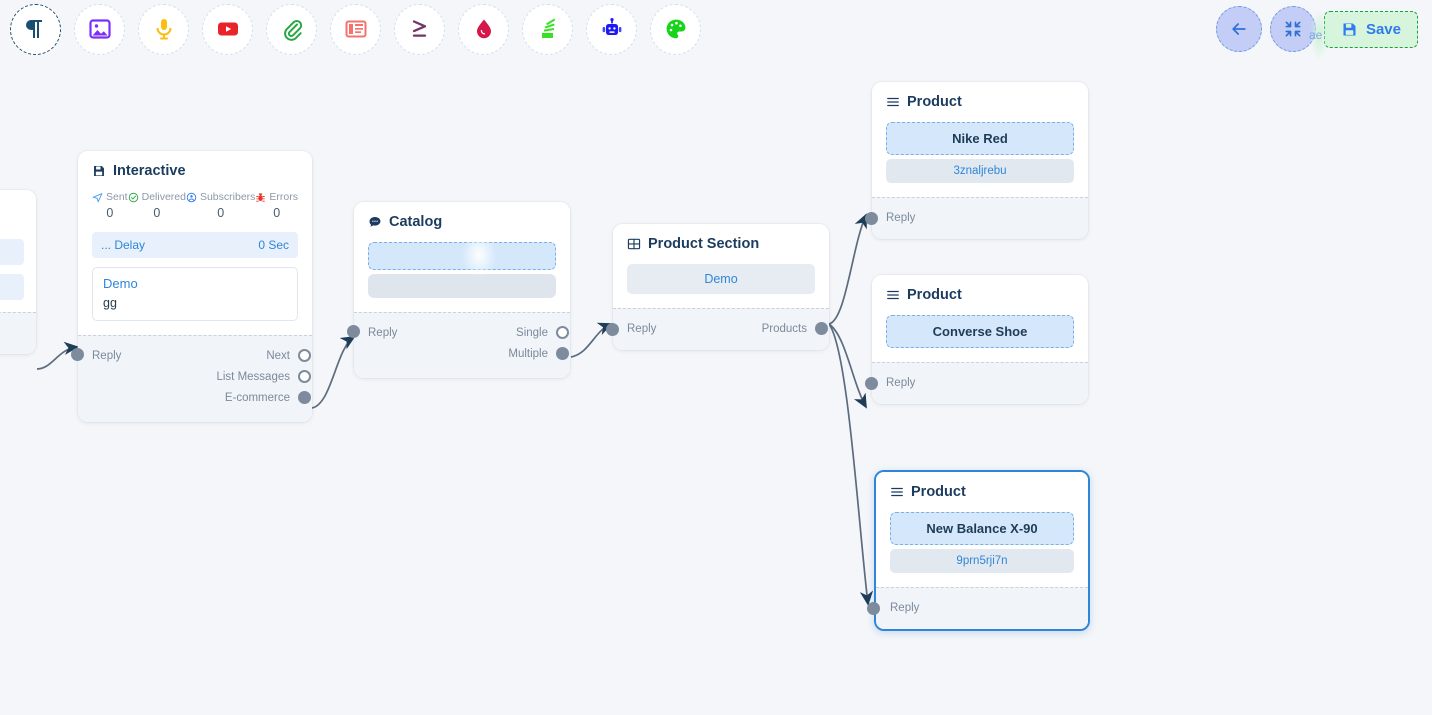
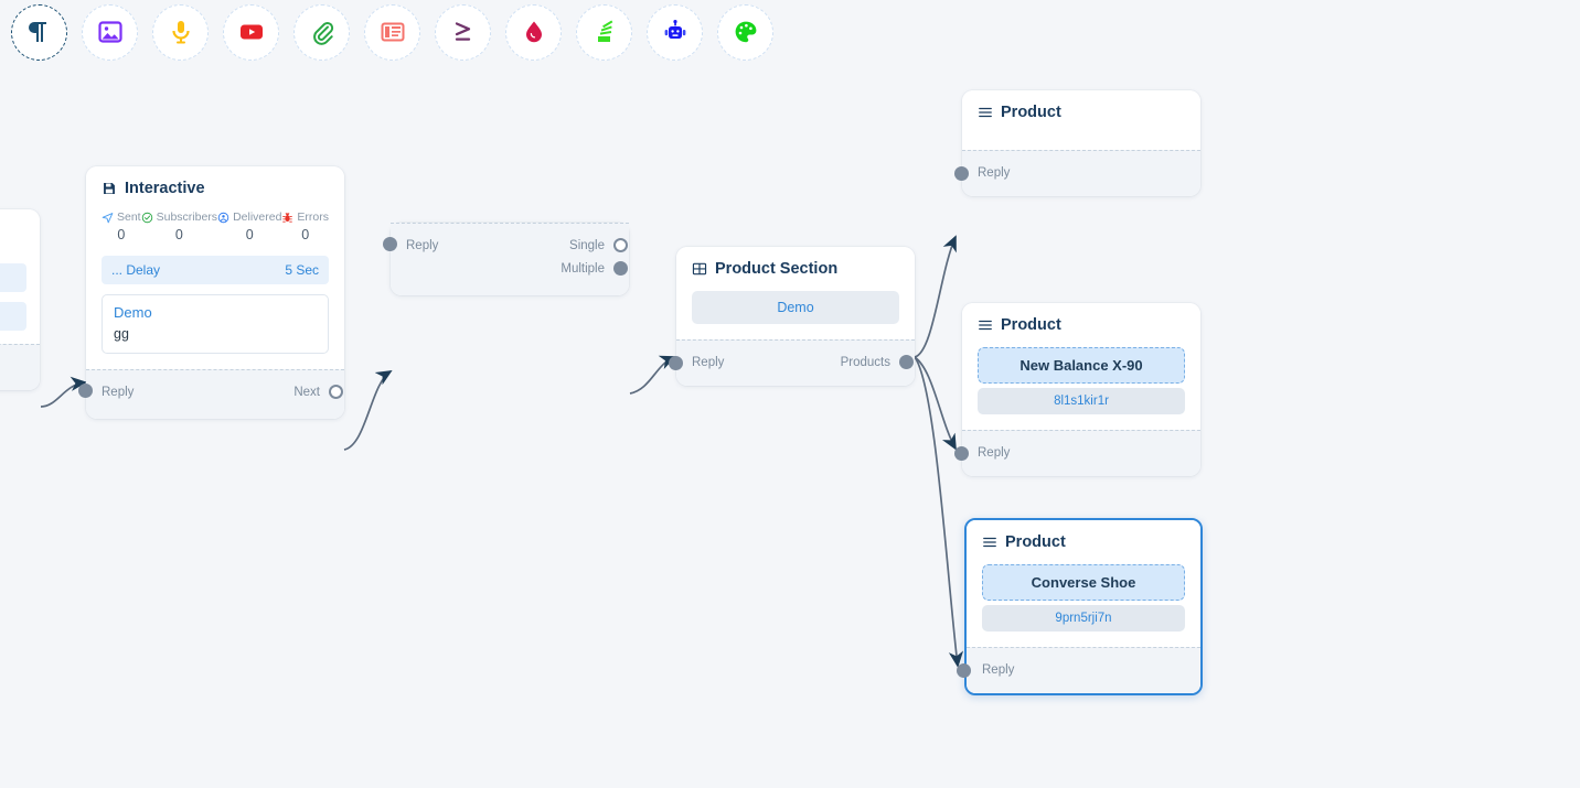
- ae
- Save
  Interactive
  Sent
  0
- Delivered
+ Subscribers
  0
- Subscribers
+ Delivered
  0
  Errors
  0
  ... Delay
- 0 Sec
+ 5 Sec
  Demo
  gg
  Reply
  Next
- List Messages
- E-commerce
- Catalog
  Reply
  Single
  Multiple
  Product Section
  Demo
  Reply
  Products
  Product
- Nike Red
- 3znaljrebu
  Reply
  Product
- Converse Shoe
+ New Balance X-90
+ 8l1s1kir1r
  Reply
  Product
- New Balance X-90
+ Converse Shoe
  9prn5rji7n
  Reply
